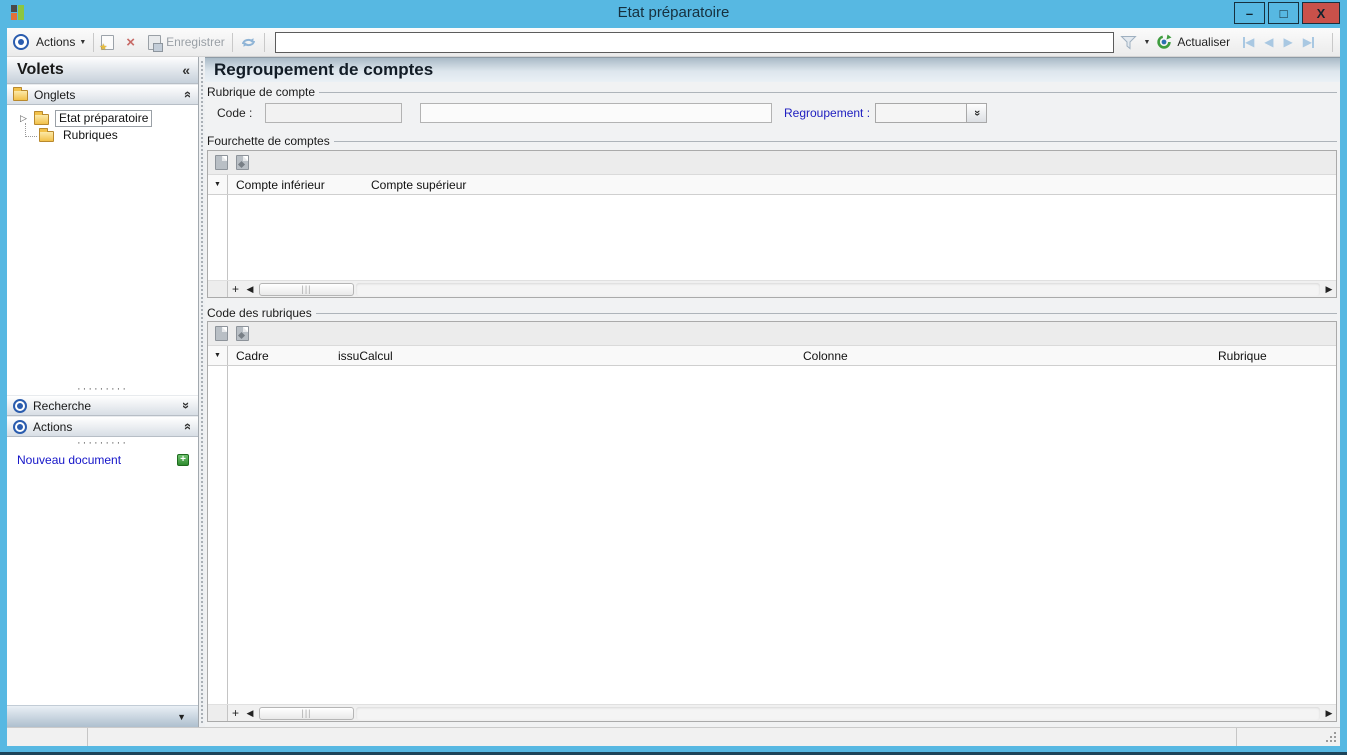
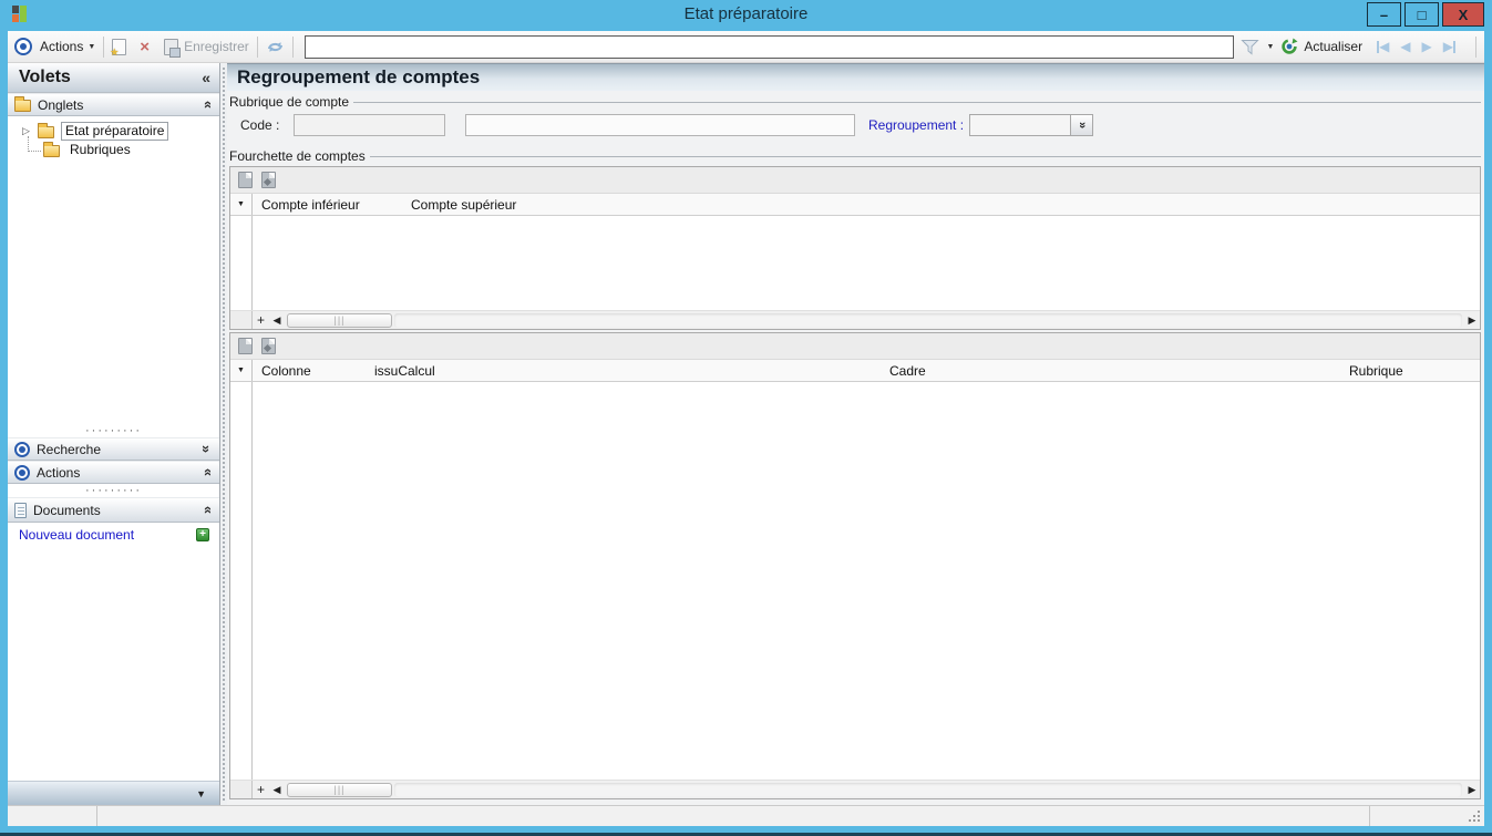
  Etat préparatoire
  –
  □
  X
  Actions
  ★
  ×
  Enregistrer
  Actualiser
  ◀
  ◀
  ▶
  ▶
  Volets
  «
  Onglets
  ▷
  Etat préparatoire
  Rubriques
  ·········
  Recherche
  Actions
  ·········
+ Documents
  Nouveau document
  +
  ▼
  Regroupement de comptes
  Rubrique de compte
  Code :
  Regroupement :
  Fourchette de comptes
  Compte inférieur
  Compte supérieur
  +
  ◀
  |||
  ▶
- Code des rubriques
- Cadre
+ Colonne
  issuCalcul
- Colonne
+ Cadre
  Rubrique
  +
  ◀
  |||
  ▶
